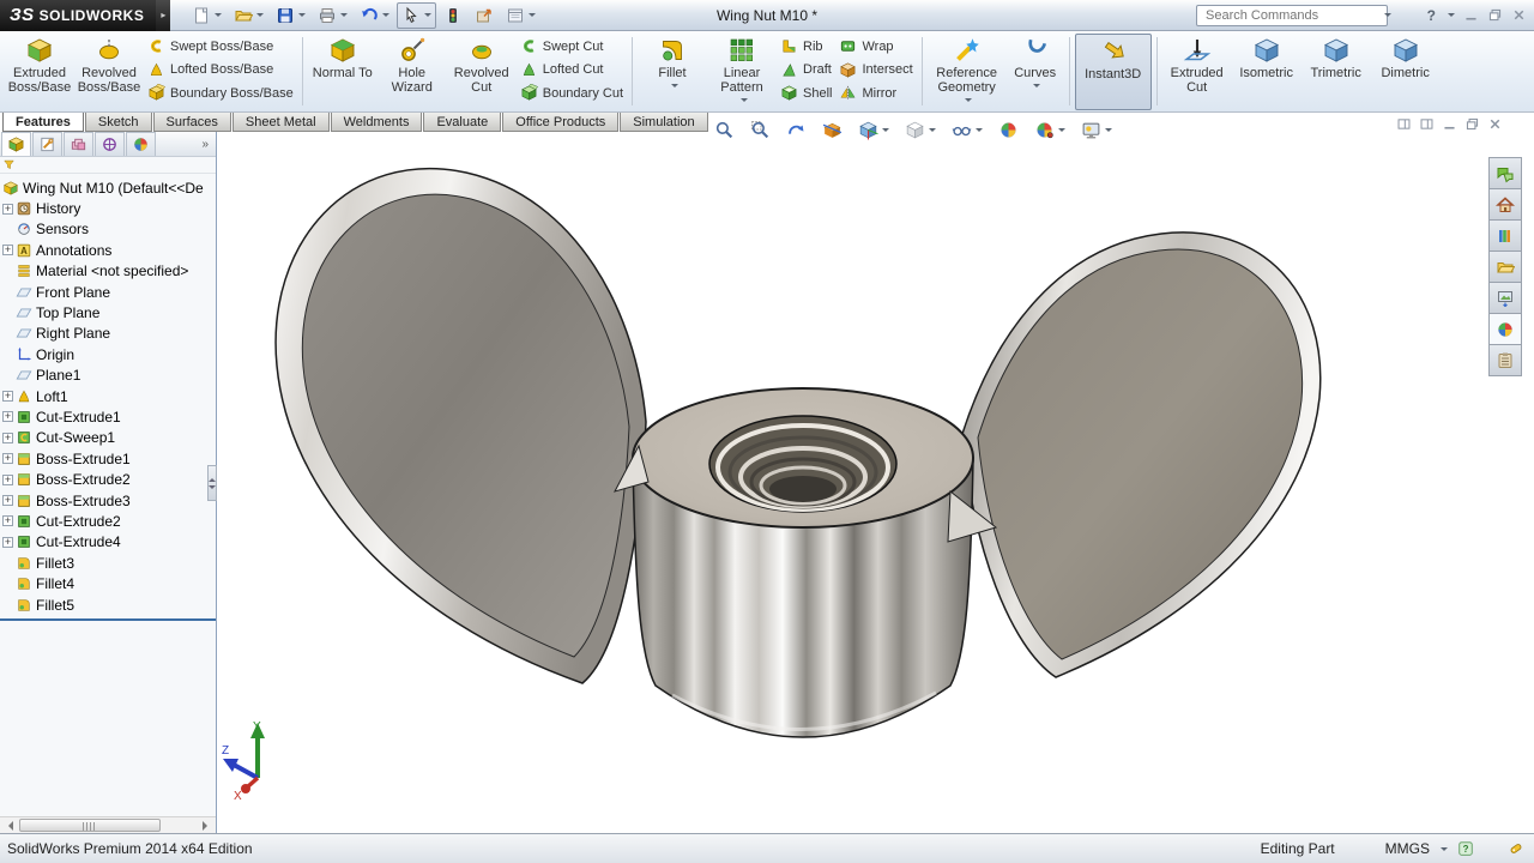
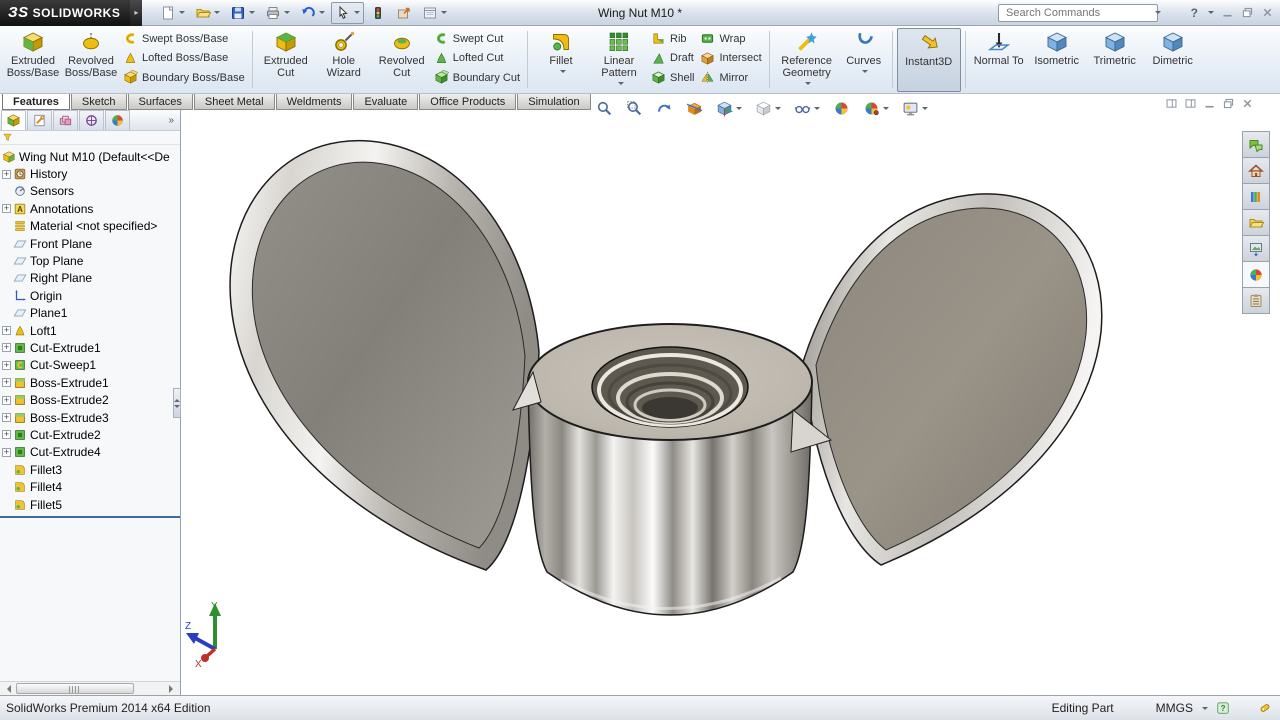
  ЗS
  SOLIDWORKS
  ▸
  Wing Nut M10 *
  Search Commands
  ?
  Extruded Boss/Base
  Revolved Boss/Base
  Swept Boss/Base
  Lofted Boss/Base
  Boundary Boss/Base
- Normal To
+ Extruded Cut
  Hole Wizard
  Revolved Cut
  Swept Cut
  Lofted Cut
  Boundary Cut
  Fillet
  Linear Pattern
  Rib
  Draft
  Shell
  Wrap
  Intersect
  Mirror
  Reference Geometry
  Curves
  Instant3D
- Extruded Cut
+ Normal To
  Isometric
  Trimetric
  Dimetric
  Features
  Sketch
  Surfaces
  Sheet Metal
  Weldments
  Evaluate
  Office Products
  Simulation
  »
  Wing Nut M10 (Default<<De
  +
  History
  Sensors
  +
  A
  Annotations
  Material <not specified>
  Front Plane
  Top Plane
  Right Plane
  Origin
  Plane1
  +
  Loft1
  +
  Cut-Extrude1
  +
  Cut-Sweep1
  +
  Boss-Extrude1
  +
  Boss-Extrude2
  +
  Boss-Extrude3
  +
  Cut-Extrude2
  +
  Cut-Extrude4
  Fillet3
  Fillet4
  Fillet5
  Y
  Z
  X
  SolidWorks Premium 2014 x64 Edition
  Editing Part
  MMGS
  ?
